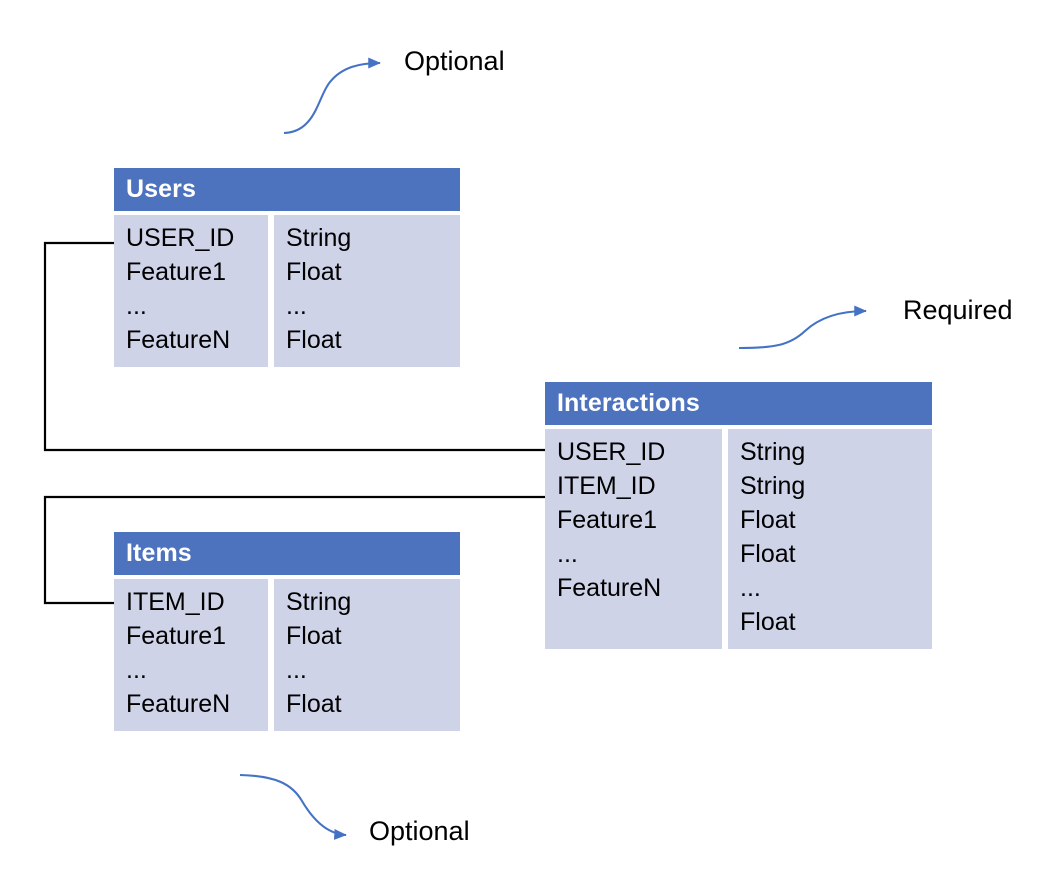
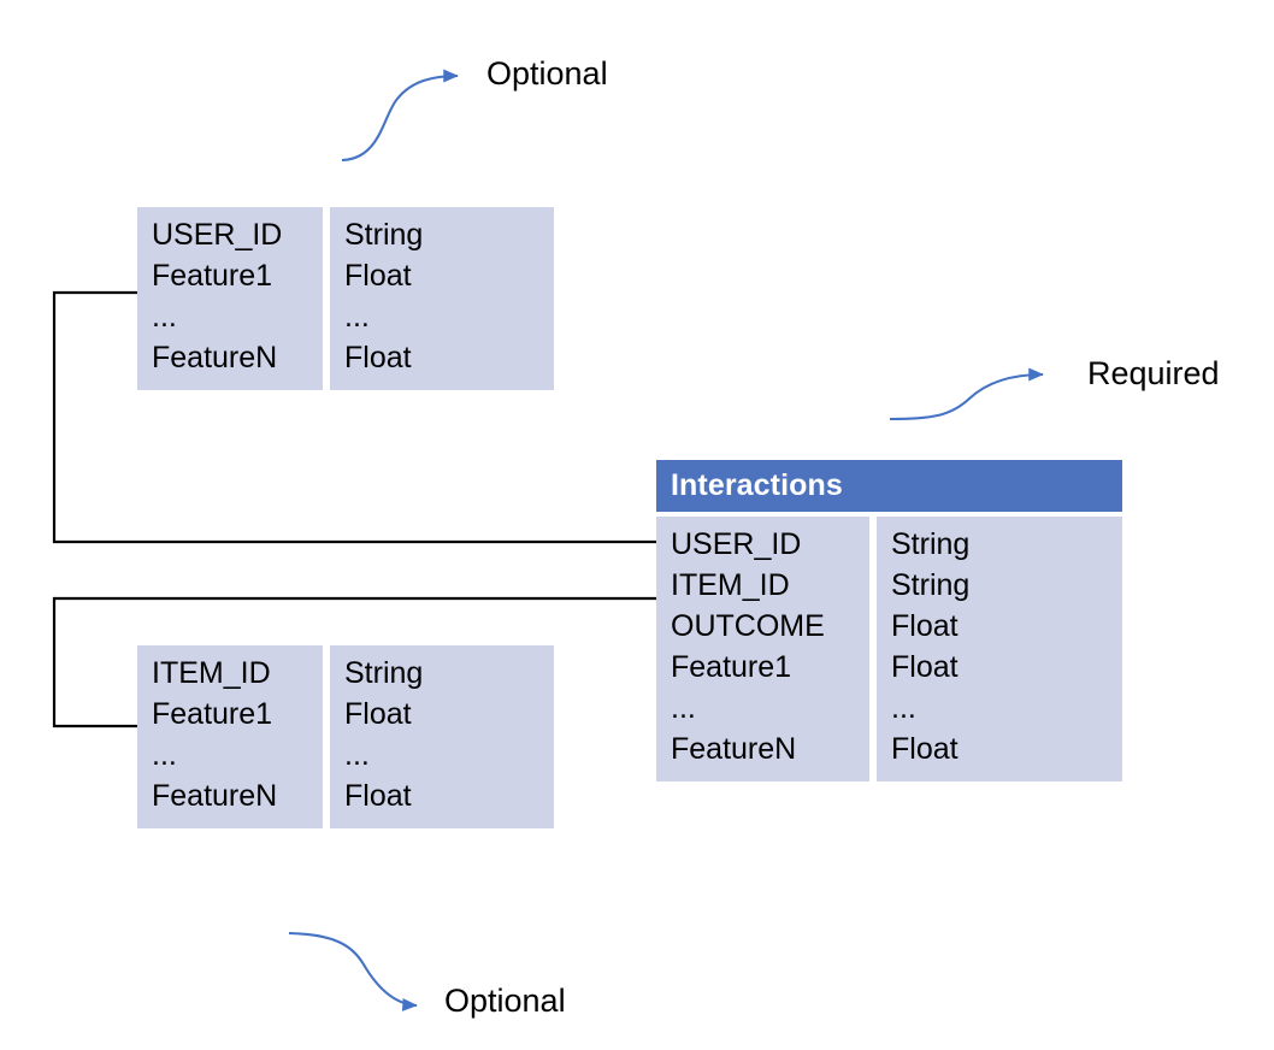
- Users
  USER_ID
  Feature1
  ...
  FeatureN
  String
  Float
  ...
  Float
  Interactions
  USER_ID
  ITEM_ID
+ OUTCOME
  Feature1
  ...
  FeatureN
  String
  String
  Float
  Float
  ...
  Float
- Items
  ITEM_ID
  Feature1
  ...
  FeatureN
  String
  Float
  ...
  Float
  Optional
  Required
  Optional
